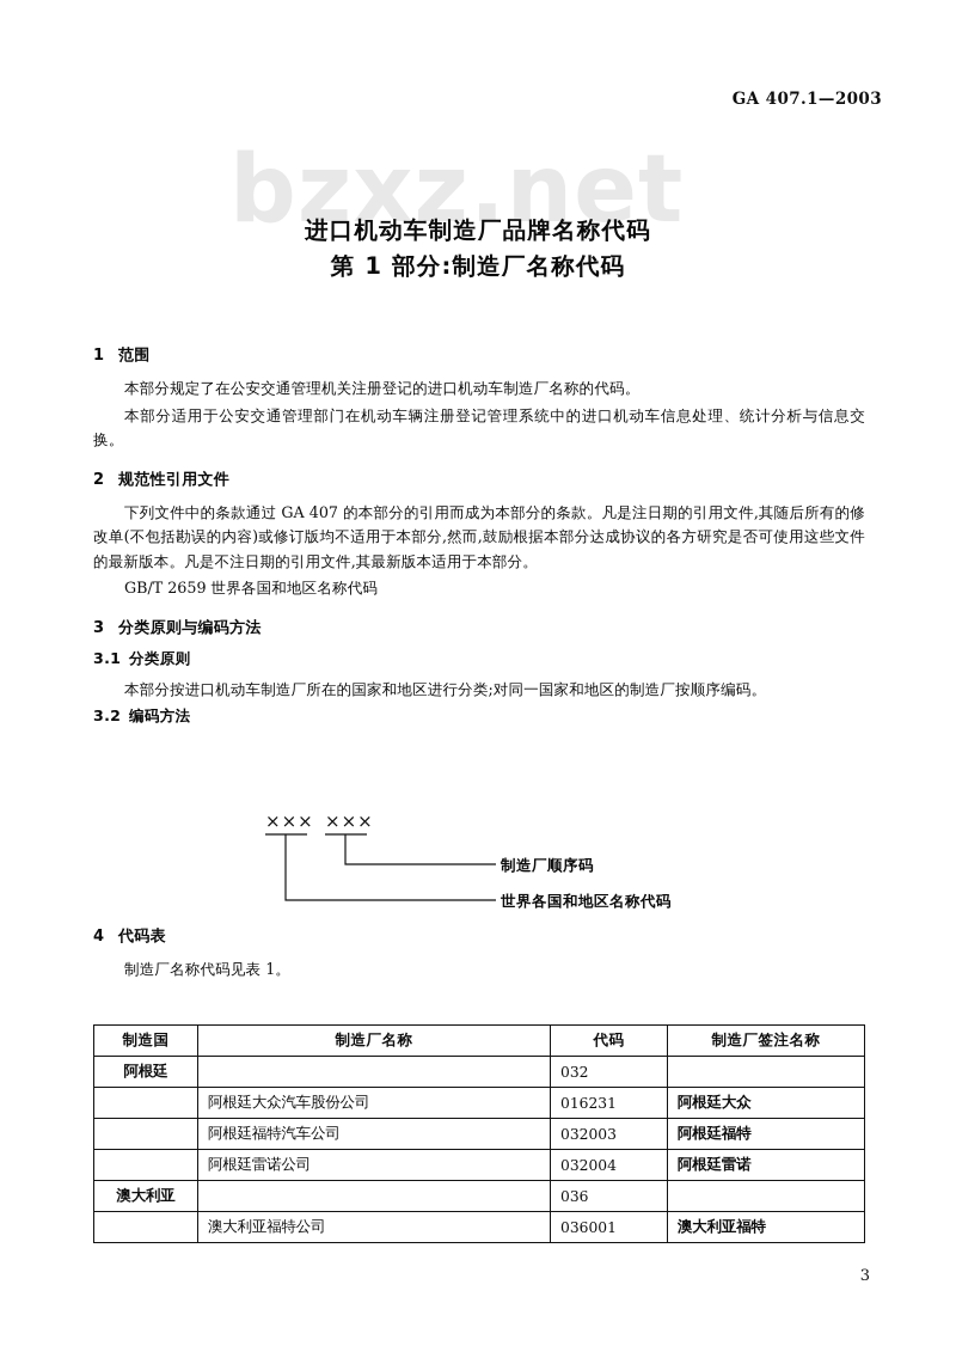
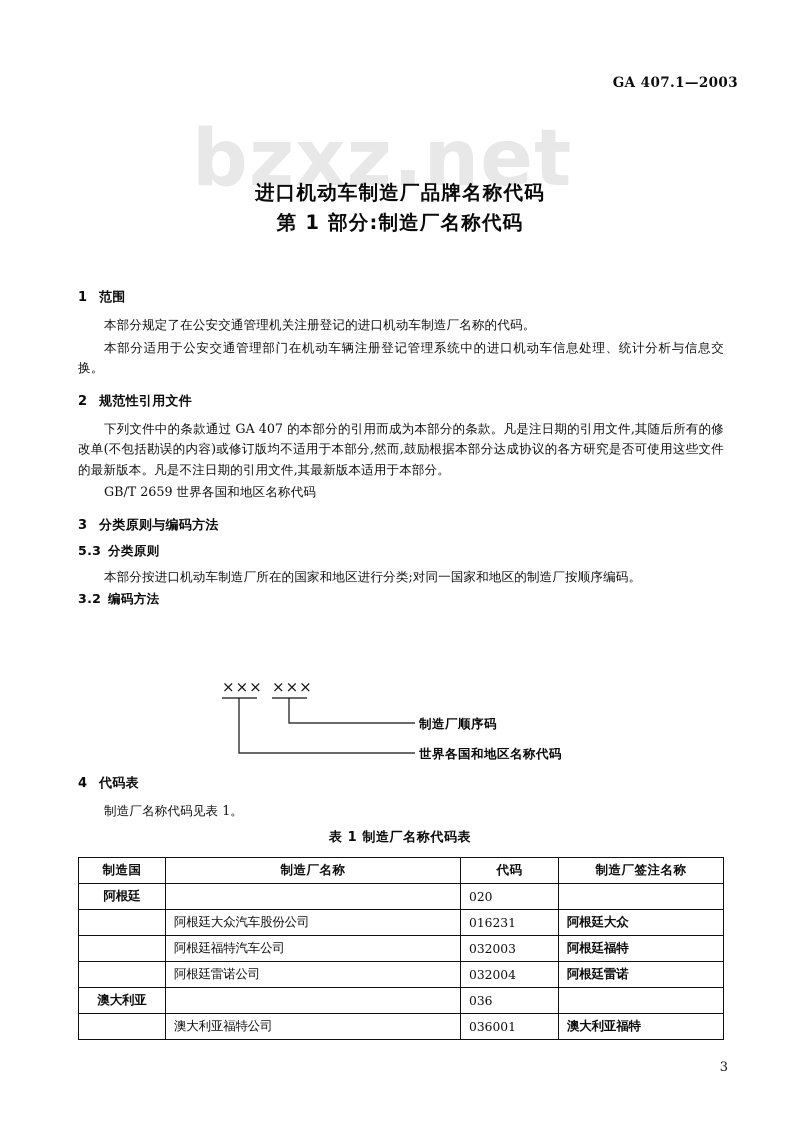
  bzxz.net
  GA 407.1—2003
  进口机动车制造厂品牌名称代码
  第 1 部分:制造厂名称代码
  1 范围
  本部分规定了在公安交通管理机关注册登记的进口机动车制造厂名称的代码。
  本部分适用于公安交通管理部门在机动车辆注册登记管理系统中的进口机动车信息处理、统计分析与信息交换。
  2 规范性引用文件
  下列文件中的条款通过 GA 407 的本部分的引用而成为本部分的条款。凡是注日期的引用文件,其随后所有的修改单(不包括勘误的内容)或修订版均不适用于本部分,然而,鼓励根据本部分达成协议的各方研究是否可使用这些文件的最新版本。凡是不注日期的引用文件,其最新版本适用于本部分。
  GB/T 2659 世界各国和地区名称代码
  3 分类原则与编码方法
- 3.1 分类原则
+ 5.3 分类原则
  本部分按进口机动车制造厂所在的国家和地区进行分类;对同一国家和地区的制造厂按顺序编码。
  3.2 编码方法
  ×××
  ×××
  制造厂顺序码
  世界各国和地区名称代码
  4 代码表
  制造厂名称代码见表 1。
+ 表 1 制造厂名称代码表
  制造国	制造厂名称	代码	制造厂签注名称
- 阿根廷		032
+ 阿根廷		020
  	阿根廷大众汽车股份公司	016231	阿根廷大众
  	阿根廷福特汽车公司	032003	阿根廷福特
  	阿根廷雷诺公司	032004	阿根廷雷诺
  澳大利亚		036
  	澳大利亚福特公司	036001	澳大利亚福特
  3
